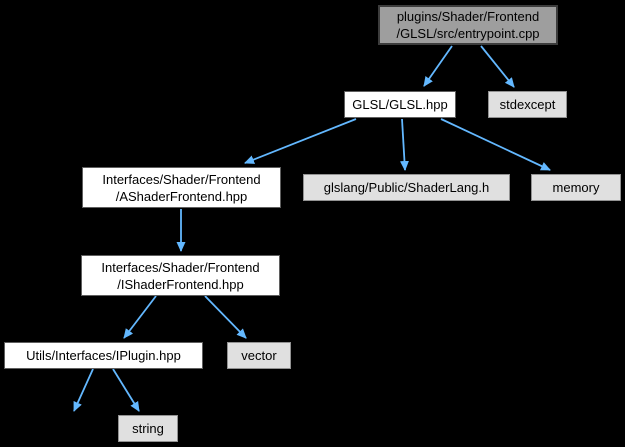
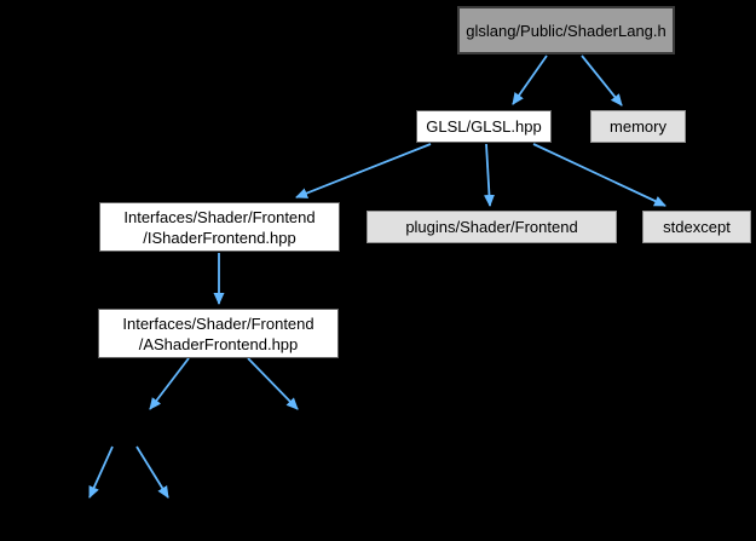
- plugins/Shader/Frontend
+ glslang/Public/ShaderLang.h
- /GLSL/src/entrypoint.cpp
  GLSL/GLSL.hpp
- stdexcept
+ memory
  Interfaces/Shader/Frontend
- /AShaderFrontend.hpp
+ /IShaderFrontend.hpp
- glslang/Public/ShaderLang.h
+ plugins/Shader/Frontend
- memory
+ stdexcept
  Interfaces/Shader/Frontend
- /IShaderFrontend.hpp
+ /AShaderFrontend.hpp
- Utils/Interfaces/IPlugin.hpp
- vector
- string
